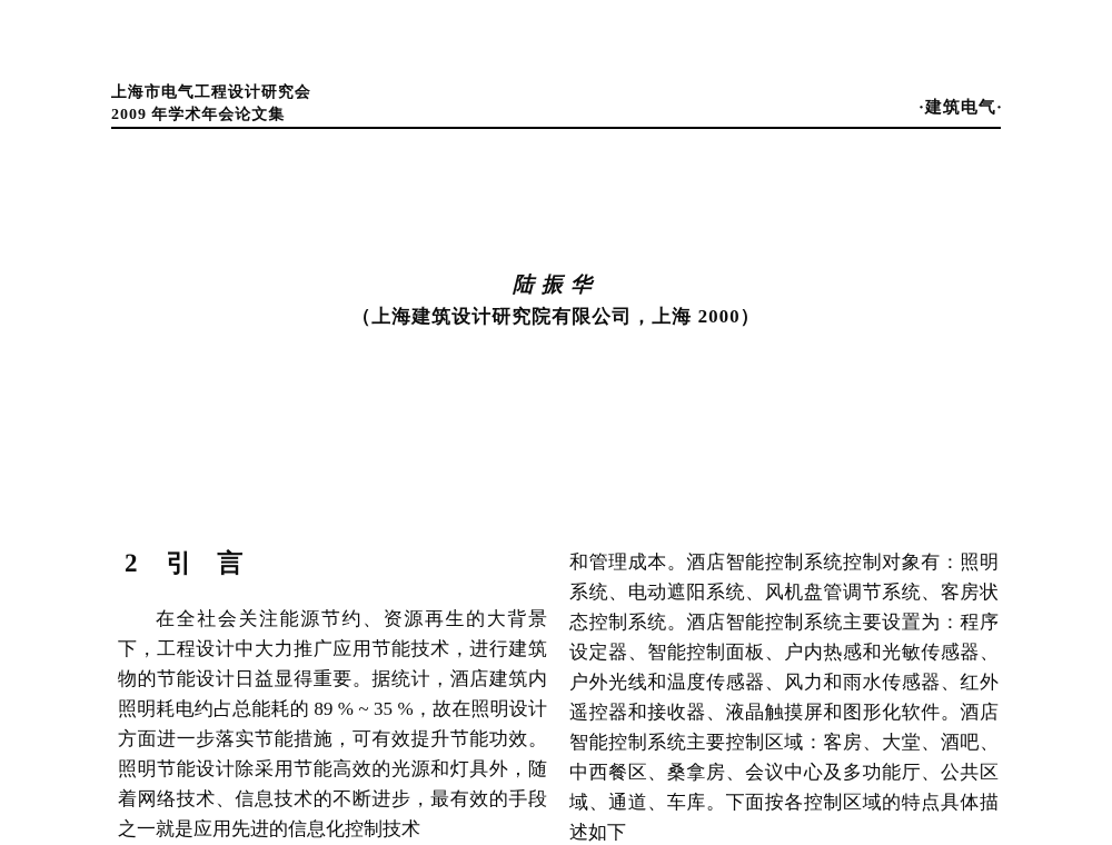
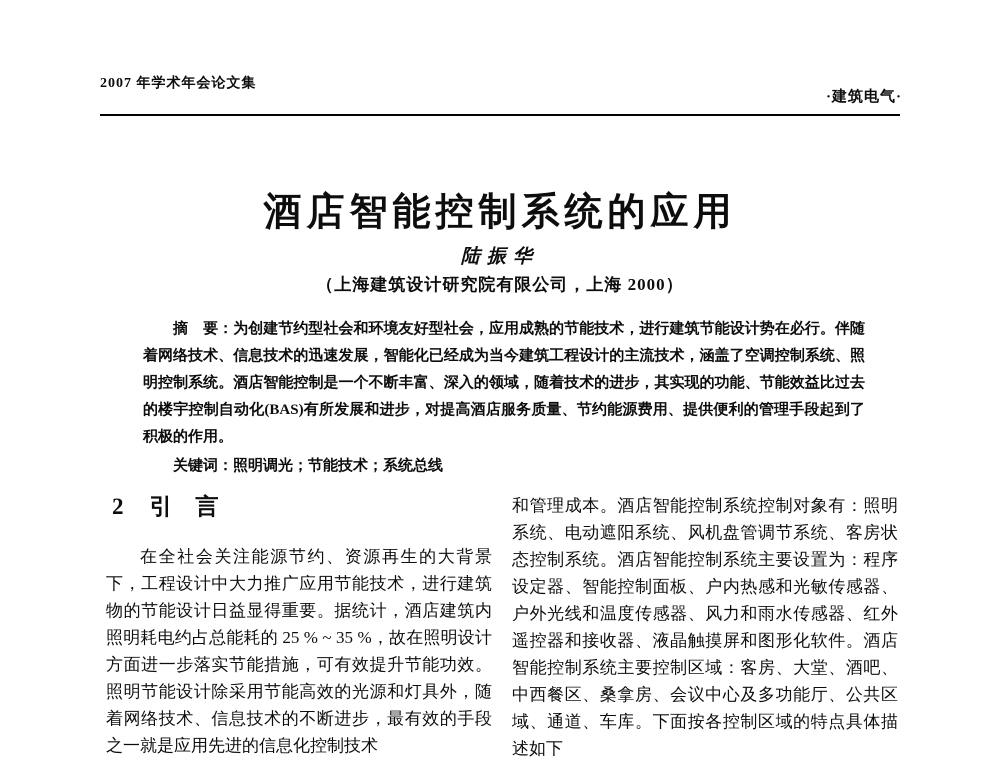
- 上海市电气工程设计研究会
- 2009 年学术年会论文集
+ 2007 年学术年会论文集
  ·建筑电气·
+ 酒店智能控制系统的应用
  陆振华
  （上海建筑设计研究院有限公司，上海 2000）
+ 摘 要：为创建节约型社会和环境友好型社会，应用成熟的节能技术，进行建筑节能设计势在必行。伴随着网络技术、信息技术的迅速发展，智能化已经成为当今建筑工程设计的主流技术，涵盖了空调控制系统、照明控制系统。酒店智能控制是一个不断丰富、深入的领域，随着技术的进步，其实现的功能、节能效益比过去的楼宇控制自动化(BAS)有所发展和进步，对提高酒店服务质量、节约能源费用、提供便利的管理手段起到了积极的作用。
+ 关键词：照明调光；节能技术；系统总线
  2 引 言
- 在全社会关注能源节约、资源再生的大背景下，工程设计中大力推广应用节能技术，进行建筑物的节能设计日益显得重要。据统计，酒店建筑内照明耗电约占总能耗的 89 % ~ 35 %，故在照明设计方面进一步落实节能措施，可有效提升节能功效。照明节能设计除采用节能高效的光源和灯具外，随着网络技术、信息技术的不断进步，最有效的手段之一就是应用先进的信息化控制技术
+ 在全社会关注能源节约、资源再生的大背景下，工程设计中大力推广应用节能技术，进行建筑物的节能设计日益显得重要。据统计，酒店建筑内照明耗电约占总能耗的 25 % ~ 35 %，故在照明设计方面进一步落实节能措施，可有效提升节能功效。照明节能设计除采用节能高效的光源和灯具外，随着网络技术、信息技术的不断进步，最有效的手段之一就是应用先进的信息化控制技术
  和管理成本。酒店智能控制系统控制对象有：照明系统、电动遮阳系统、风机盘管调节系统、客房状态控制系统。酒店智能控制系统主要设置为：程序设定器、智能控制面板、户内热感和光敏传感器、户外光线和温度传感器、风力和雨水传感器、红外遥控器和接收器、液晶触摸屏和图形化软件。酒店智能控制系统主要控制区域：客房、大堂、酒吧、中西餐区、桑拿房、会议中心及多功能厅、公共区域、通道、车库。下面按各控制区域的特点具体描述如下
